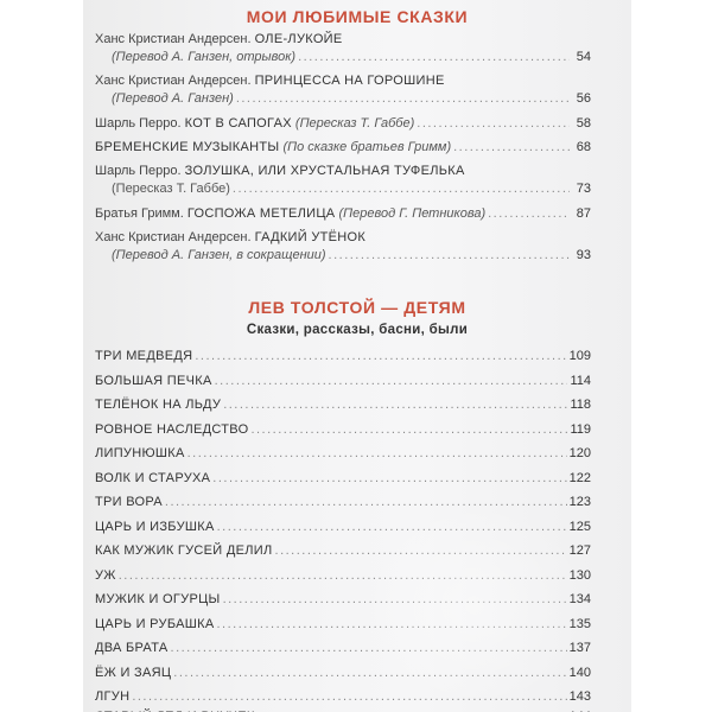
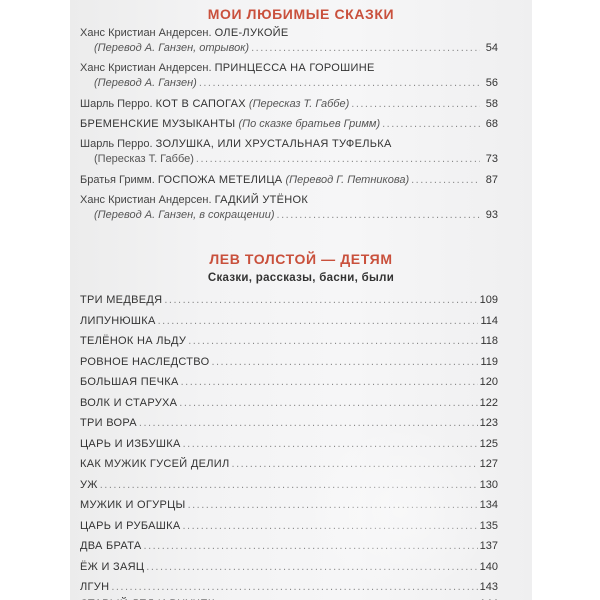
  МОИ ЛЮБИМЫЕ СКАЗКИ
  Ханс Кристиан Андерсен.
  ОЛЕ-ЛУКОЙЕ
  (Перевод А. Ганзен, отрывок)
  54
  Ханс Кристиан Андерсен.
  ПРИНЦЕССА НА ГОРОШИНЕ
  (Перевод А. Ганзен)
  56
  Шарль Перро.
  КОТ В САПОГАХ
  (Пересказ Т. Габбе)
  58
  БРЕМЕНСКИЕ МУЗЫКАНТЫ
  (По сказке братьев Гримм)
  68
  Шарль Перро.
  ЗОЛУШКА, ИЛИ ХРУСТАЛЬНАЯ ТУФЕЛЬКА
  (Пересказ Т. Габбе)
  73
  Братья Гримм.
  ГОСПОЖА МЕТЕЛИЦА
  (Перевод Г. Петникова)
  87
  Ханс Кристиан Андерсен.
  ГАДКИЙ УТЁНОК
  (Перевод А. Ганзен, в сокращении)
  93
  ЛЕВ ТОЛСТОЙ — ДЕТЯМ
  Сказки, рассказы, басни, были
  ТРИ МЕДВЕДЯ
  109
- БОЛЬШАЯ ПЕЧКА
+ ЛИПУНЮШКА
  114
  ТЕЛЁНОК НА ЛЬДУ
  118
  РОВНОЕ НАСЛЕДСТВО
  119
- ЛИПУНЮШКА
+ БОЛЬШАЯ ПЕЧКА
  120
  ВОЛК И СТАРУХА
  122
  ТРИ ВОРА
  ЦАРЬ И ИЗБУШКА
  КАК МУЖИК ГУСЕЙ ДЕЛИЛ
  УЖ
  МУЖИК И ОГУРЦЫ
  ЦАРЬ И РУБАШКА
  ДВА БРАТА
  ЁЖ И ЗАЯЦ
  ЛГУН
